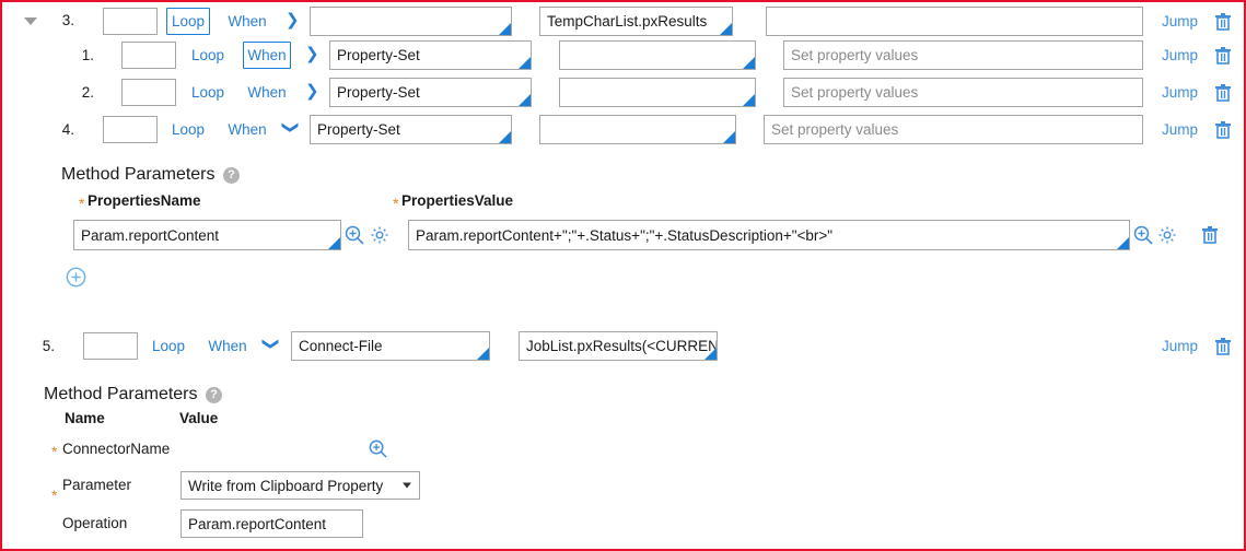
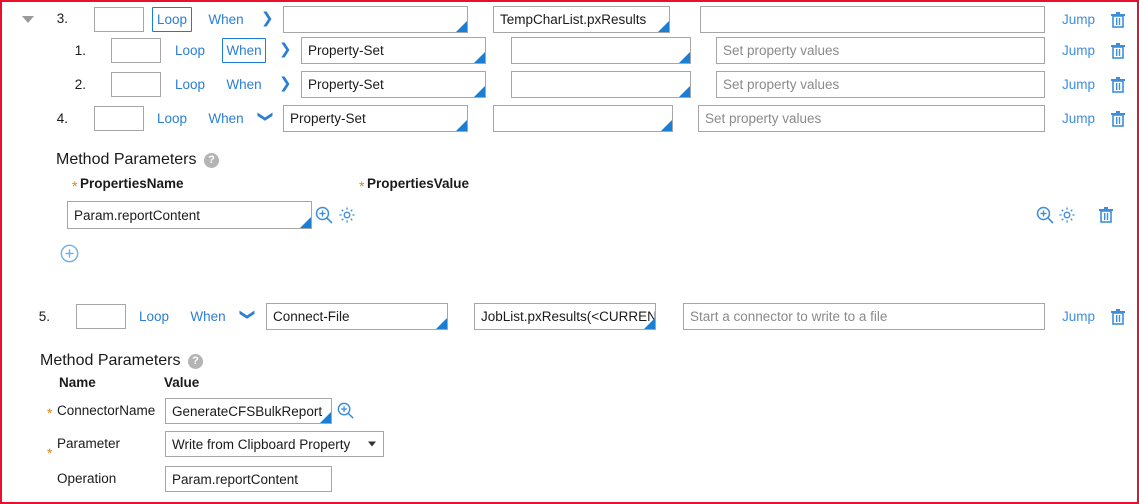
  3.
  Loop
  When
  ❯
  TempCharList.pxResults
  Jump
  1.
  Loop
  When
  ❯
  Property-Set
  Set property values
  Jump
  2.
  Loop
  When
  ❯
  Property-Set
  Set property values
  Jump
  4.
  Loop
  When
  Property-Set
  Set property values
  Jump
  Method Parameters
  ?
  *
  PropertiesName
  *
  PropertiesValue
  Param.reportContent
- Param.reportContent+";"+.Status+";"+.StatusDescription+"<br>"
  5.
  Loop
  When
  Connect-File
  JobList.pxResults(<CURREN
+ Start a connector to write to a file
  Jump
  Method Parameters
  ?
  Name
  Value
  *
  ConnectorName
+ GenerateCFSBulkReport
  *
  Parameter
  Write from Clipboard Property
  Operation
  Param.reportContent
